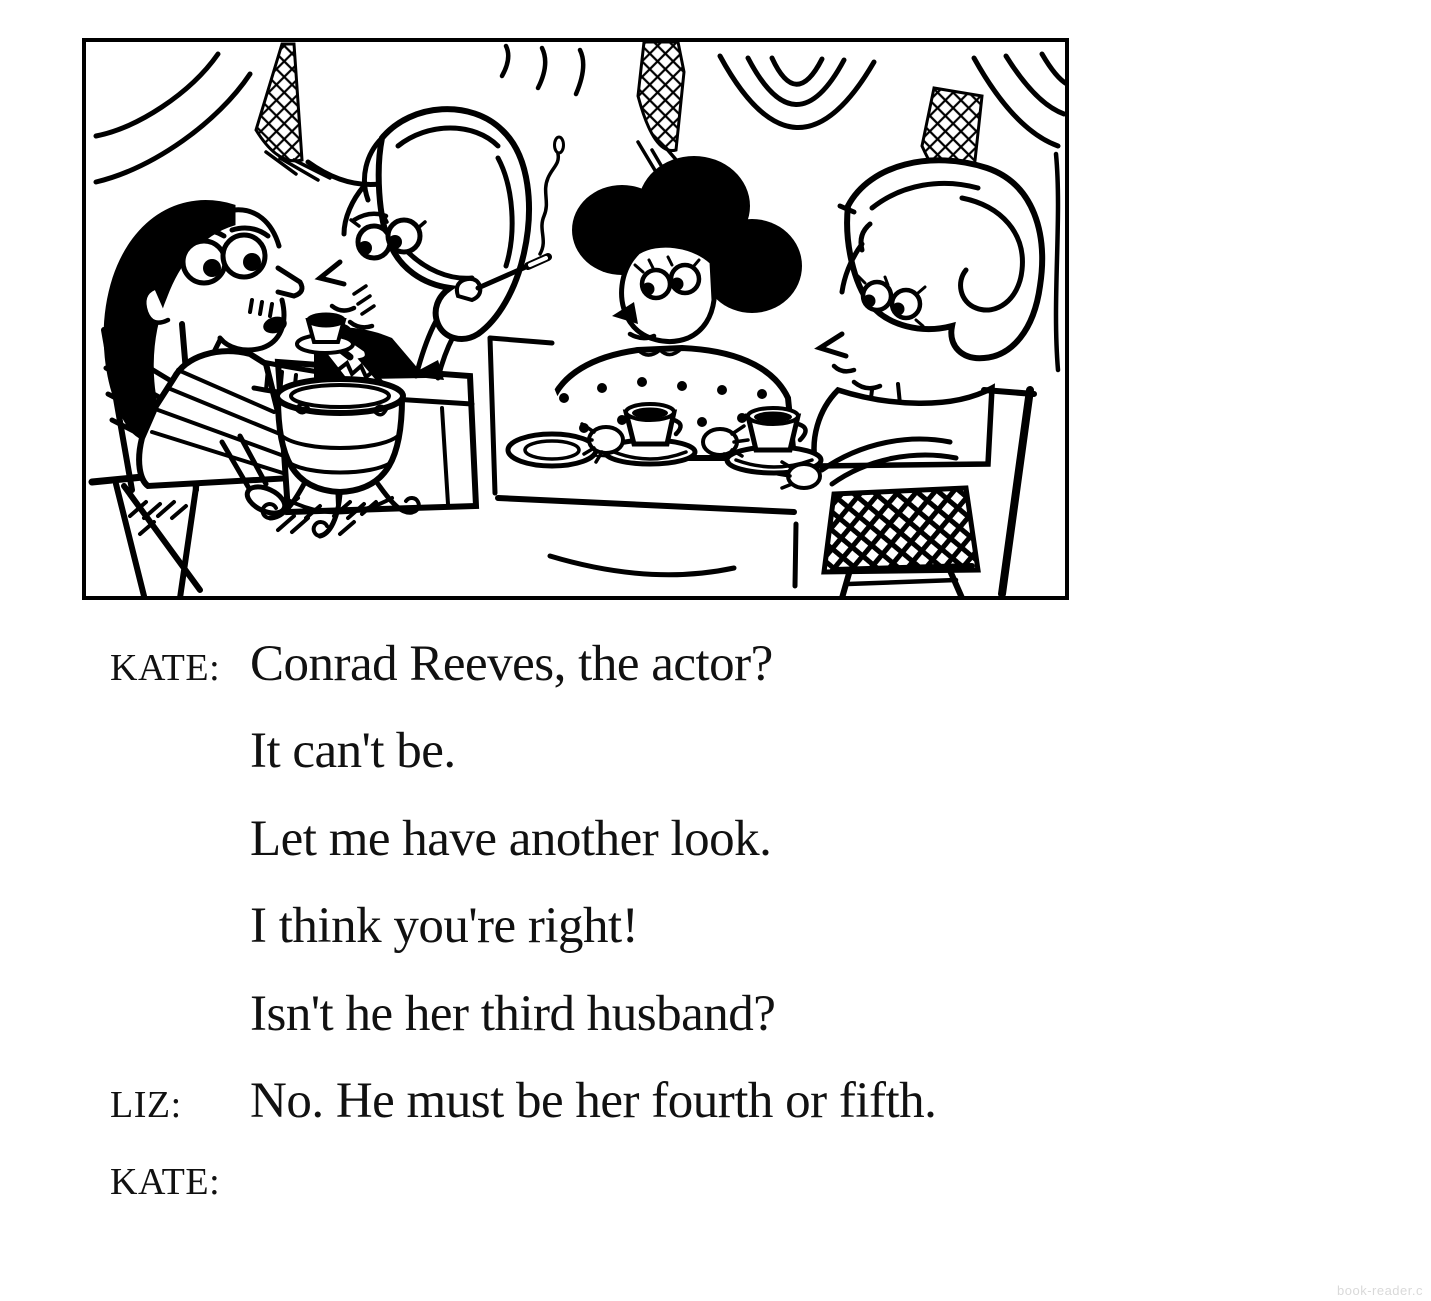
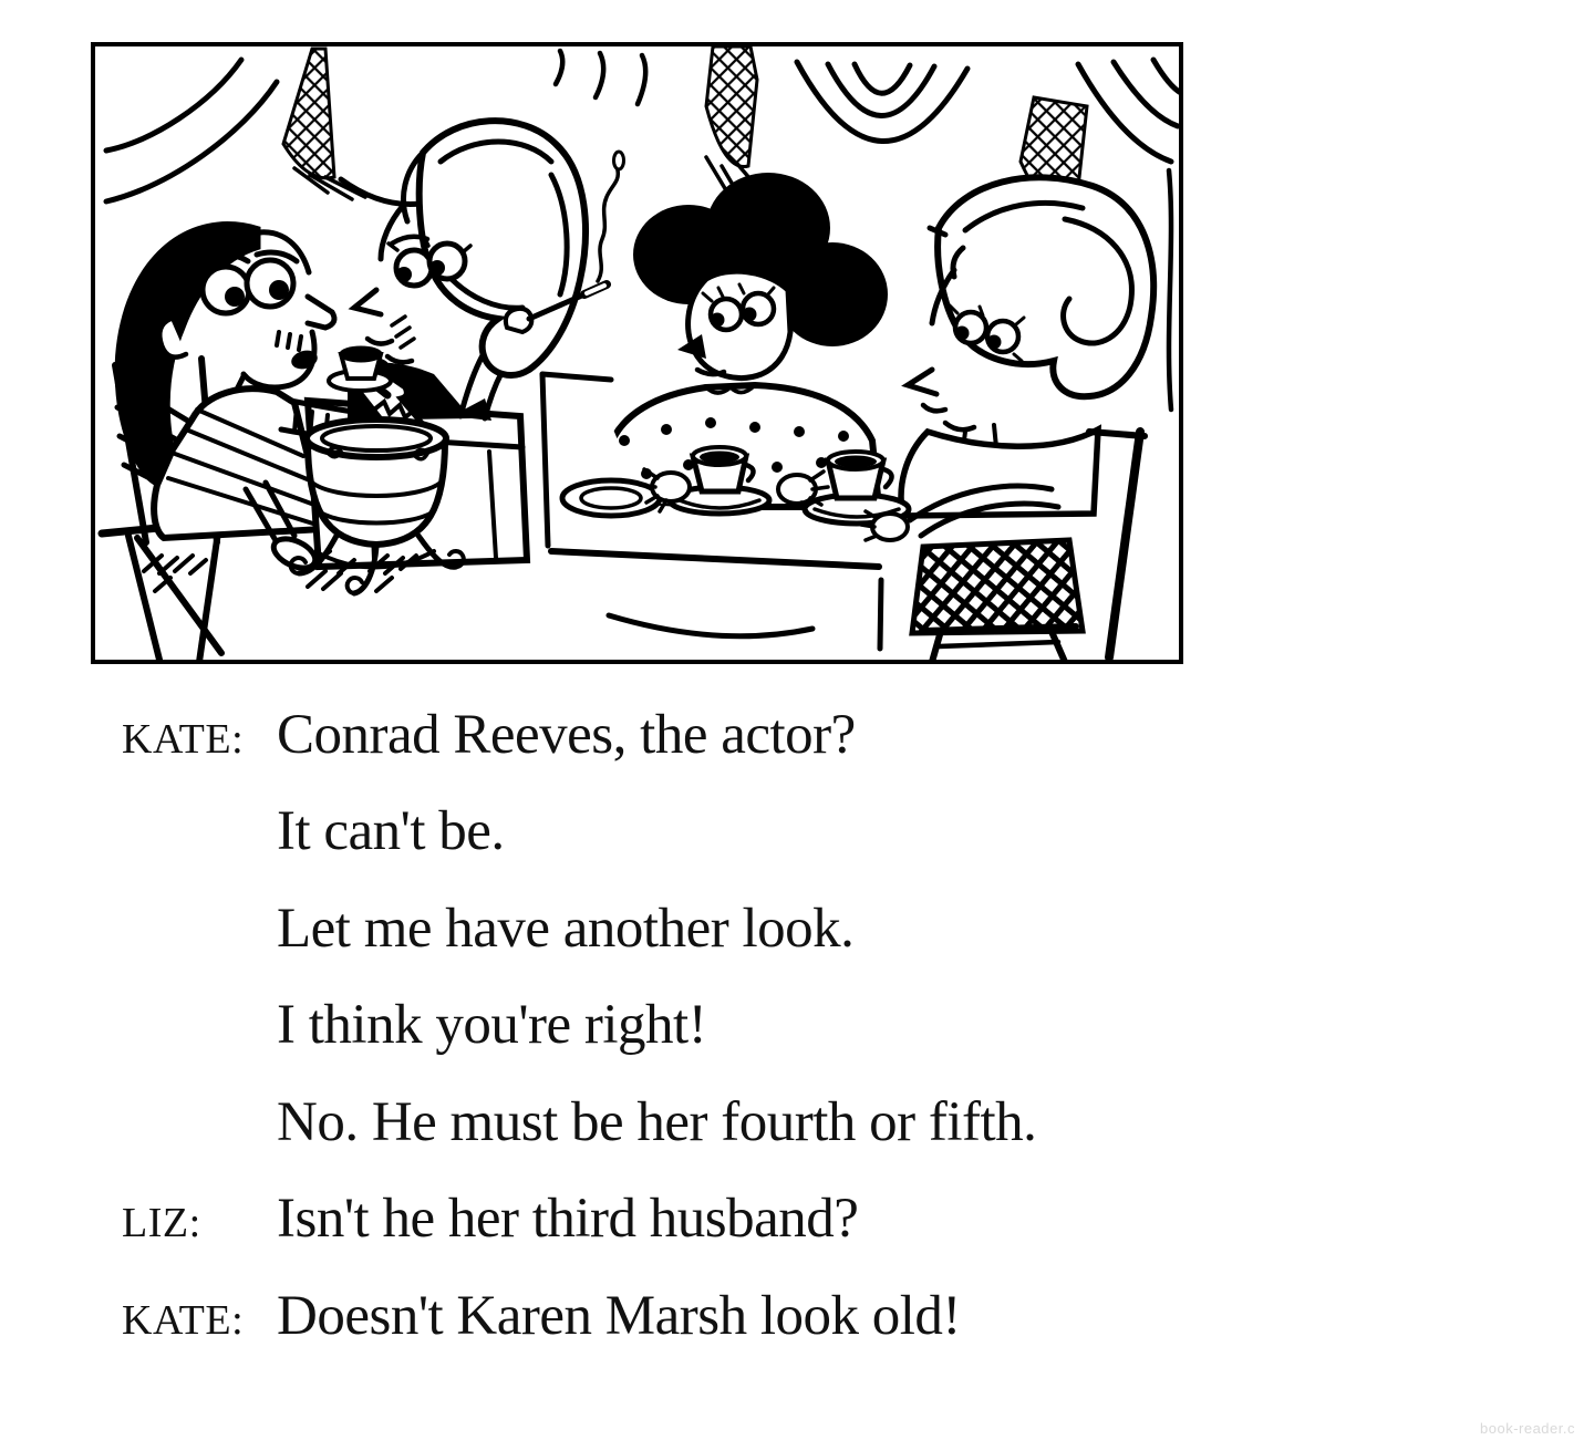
  KATE:
  Conrad Reeves, the actor?
  It can't be.
  Let me have another look.
  I think you're right!
- Isn't he her third husband?
+ No. He must be her fourth or fifth.
  LIZ:
- No. He must be her fourth or fifth.
+ Isn't he her third husband?
  KATE:
+ Doesn't Karen Marsh look old!
  book-reader.c
